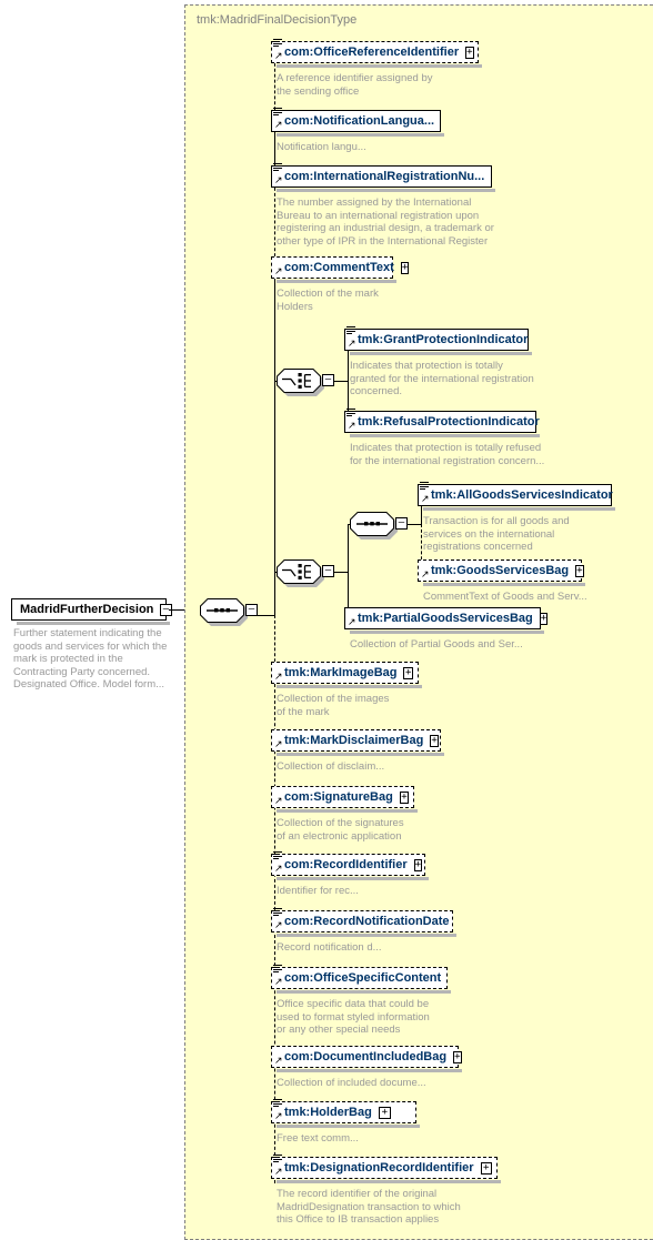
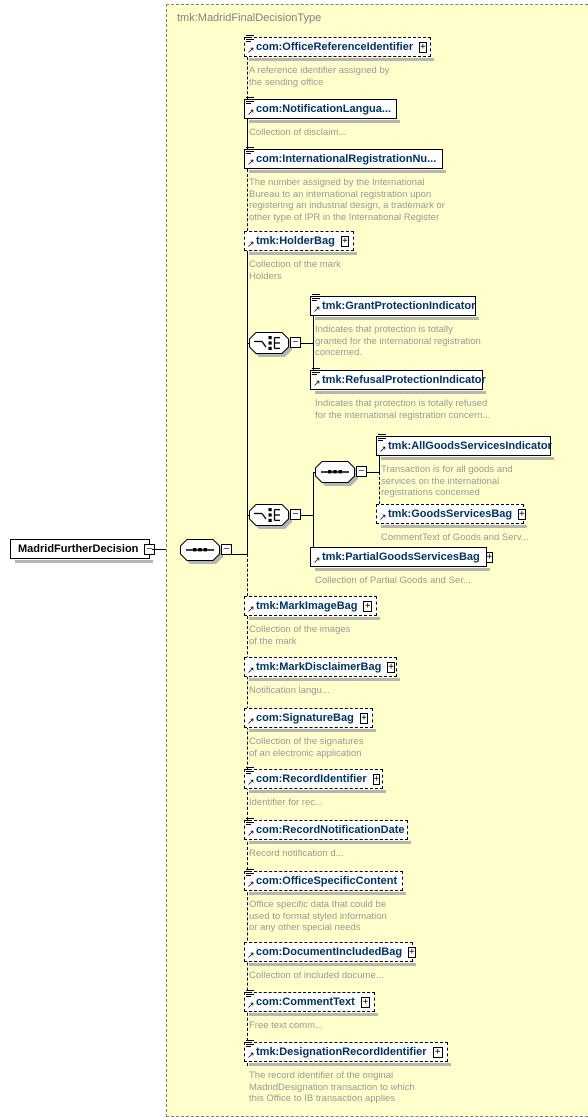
  MadridFurtherDecision
  –
- Further statement indicating the
- goods and services for which the
- mark is protected in the
- Contracting Party concerned.
- Designated Office. Model form...
  tmk:MadridFinalDecisionType
  –
  ↗
  com:OfficeReferenceIdentifier
  +
  A reference identifier assigned by
  the sending office
  ↗
  com:NotificationLangua...
- Notification langu...
+ Collection of disclaim...
  ↗
  com:InternationalRegistrationNu...
  The number assigned by the International
  Bureau to an international registration upon
  registering an industrial design, a trademark or
  other type of IPR in the International Register
  ↗
- com:CommentText
+ tmk:HolderBag
  +
  Collection of the mark
  Holders
  –
  ↗
  tmk:GrantProtectionIndicator
  Indicates that protection is totally
  granted for the international registration
  concerned.
  ↗
  tmk:RefusalProtectionIndicator
  Indicates that protection is totally refused
  for the international registration concern...
  –
  –
  ↗
  tmk:AllGoodsServicesIndicator
  Transaction is for all goods and
  services on the international
  registrations concerned
  ↗
  tmk:GoodsServicesBag
  +
  CommentText of Goods and Serv...
  ↗
  tmk:PartialGoodsServicesBag
  +
  Collection of Partial Goods and Ser...
  ↗
  tmk:MarkImageBag
  +
  Collection of the images
  of the mark
  ↗
  tmk:MarkDisclaimerBag
  +
- Collection of disclaim...
+ Notification langu...
  ↗
  com:SignatureBag
  +
  Collection of the signatures
  of an electronic application
  ↗
  com:RecordIdentifier
  +
  Identifier for rec...
  ↗
  com:RecordNotificationDate
  Record notification d...
  ↗
  com:OfficeSpecificContent
  Office specific data that could be
  used to format styled information
  or any other special needs
  ↗
  com:DocumentIncludedBag
  +
  Collection of included docume...
  ↗
- tmk:HolderBag
+ com:CommentText
  +
  Free text comm...
  ↗
  tmk:DesignationRecordIdentifier
  +
  The record identifier of the original
  MadridDesignation transaction to which
  this Office to IB transaction applies
